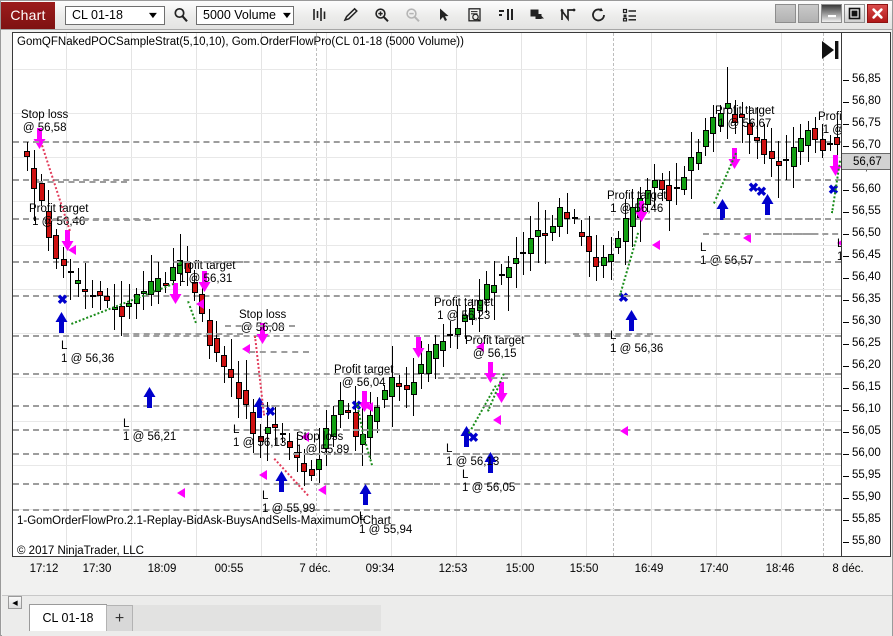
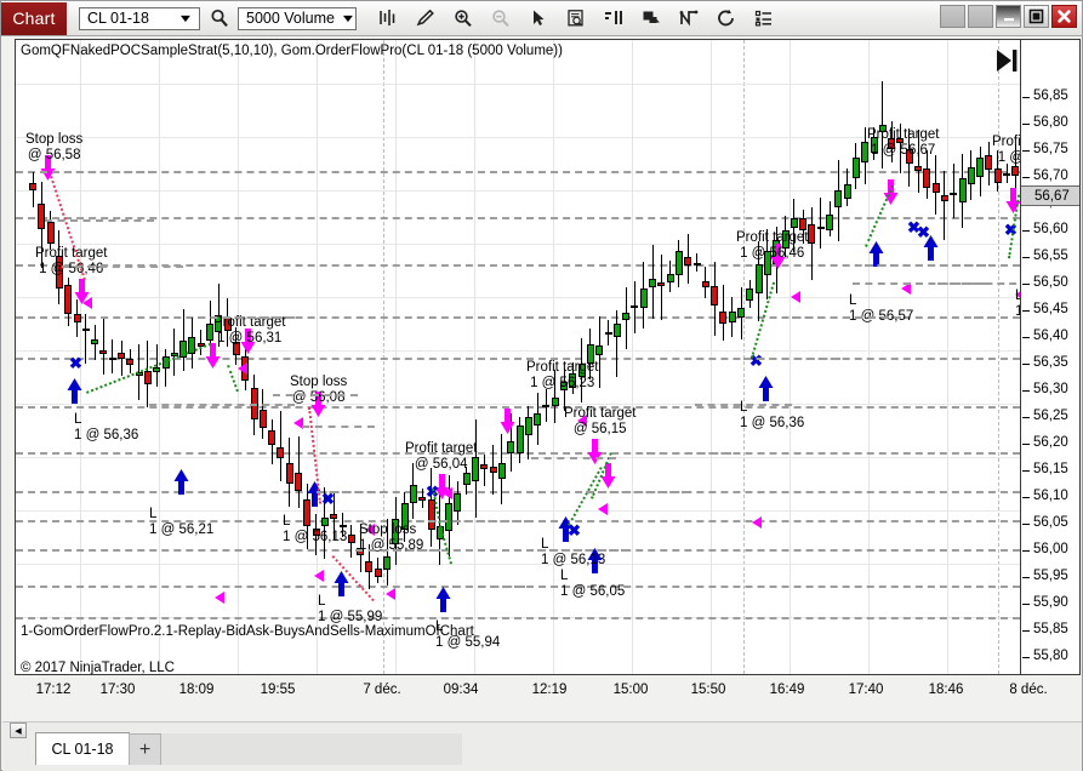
  Chart
  CL 01-18
  ▼
  5000 Volume
  ▼
  56,85
  56,80
  56,75
  56,70
  56,60
  56,55
  56,50
  56,45
  56,40
  56,35
  56,30
  56,25
  56,20
  56,15
  56,10
  56,05
  56,00
  55,95
  55,90
  55,85
  55,80
  56,67
  GomQFNakedPOCSampleStrat(5,10,10), Gom.OrderFlowPro(CL 01-18 (5000 Volume))
  1-GomOrderFlowPro.2.1-Replay-BidAsk-BuysAndSells-MaximumOfChart
  © 2017 NinjaTrader, LLC
  ✖
  ✖
  ✖
  ✖
  ✖
  ✖
  ✖
  ✖
  Stop loss
  @ 56,58
  Profit target
  1 @ 56,46
  L
  1 @ 56,36
  Profit target
  1 @ 56,31
  Stop loss
  @ 56,08
  L
  1 @ 56,21
  L
  1 @ 56,13
  Stop loss
  1 @ 55,89
  L
  1 @ 55,99
  Profit target
  @ 56,04
  L
  1 @ 55,94
  L
  1 @ 56,13
  L
  1 @ 56,05
  Profit target
  1 @ 56,23
  Profit target
  @ 56,15
  Profit target
  1 @ 56,46
  L
  1 @ 56,36
  L
  1 @ 56,57
  Profit target
  1 @ 56,67
  L
  17:12
  17:30
  18:09
- 00:55
+ 19:55
  7 déc.
  09:34
- 12:53
+ 12:19
  15:00
  15:50
  16:49
  17:40
  18:46
  8 déc.
  CL 01-18
  +
